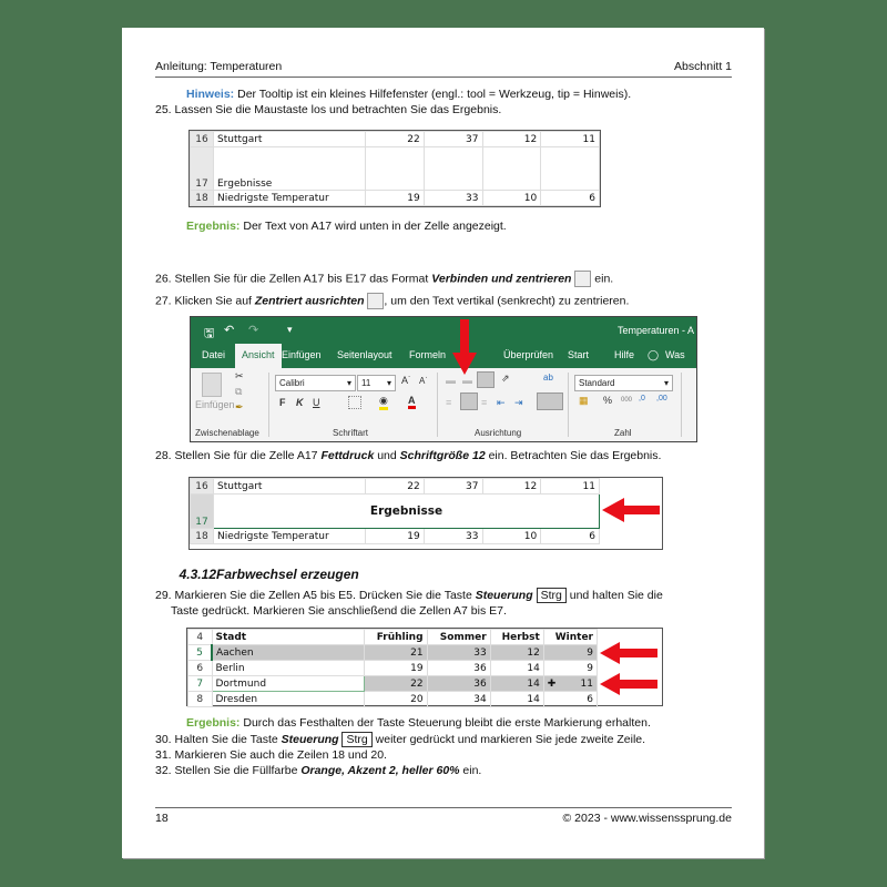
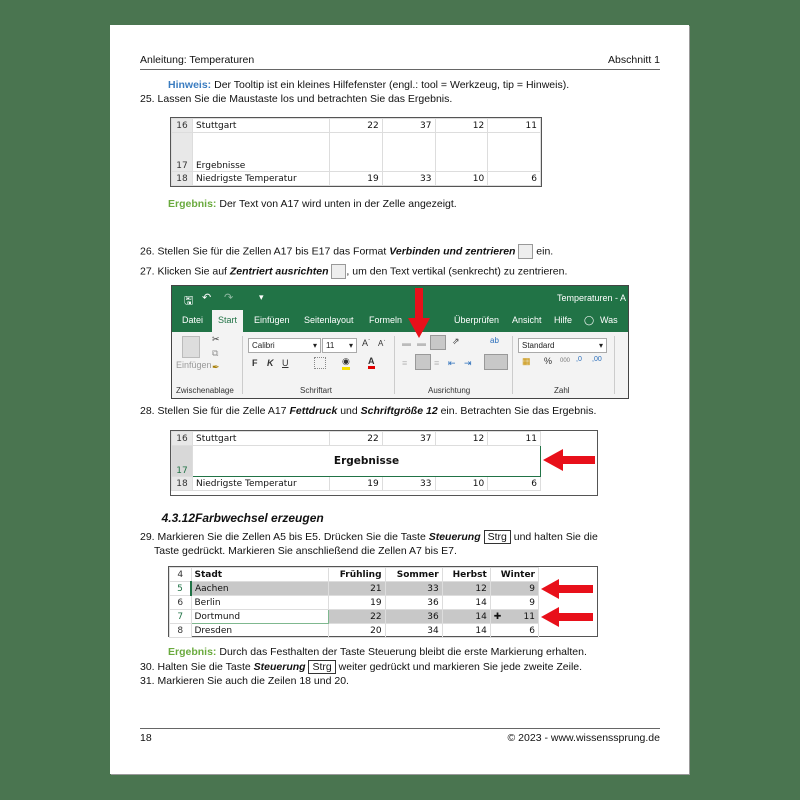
  Anleitung: Temperaturen
  Abschnitt 1
  Hinweis: Der Tooltip ist ein kleines Hilfefenster (engl.: tool = Werkzeug, tip = Hinweis).
  25. Lassen Sie die Maustaste los und betrachten Sie das Ergebnis.
  16	Stuttgart	22	37	12	11
  17	Ergebnisse
  18	Niedrigste Temperatur	19	33	10	6
  Ergebnis: Der Text von A17 wird unten in der Zelle angezeigt.
  26. Stellen Sie für die Zellen A17 bis E17 das Format Verbinden und zentrieren ein.
  27. Klicken Sie auf Zentriert ausrichten , um den Text vertikal (senkrecht) zu zentrieren.
  🖫
  ↶
  ↷
  ▾
  Temperaturen - A
  Datei
- Ansicht
+ Start
  Einfügen
  Seitenlayout
  Formeln
  Überprüfen
- Start
+ Ansicht
  Hilfe
  ◯
  Was
  Einfügen
  ✂
  ⧉
  ✒
  Zwischenablage
  Calibri
  ▾
  11
  ▾
  A˙
  A˙
  F
  K
  U
  ◉
  A
  Schriftart
  ▬
  ▬
  ⇗
  ≡
  ≡
  ⇤
  ⇥
  ab
  Ausrichtung
  Standard
  ▾
  ▦
  %
  Zahl
  28. Stellen Sie für die Zelle A17 Fettdruck und Schriftgröße 12 ein. Betrachten Sie das Ergebnis.
  16	Stuttgart	22	37	12	11
  17	Ergebnisse
  18	Niedrigste Temperatur	19	33	10	6
  4.3.12Farbwechsel erzeugen
  29. Markieren Sie die Zellen A5 bis E5. Drücken Sie die Taste Steuerung Strg und halten Sie die
  Taste gedrückt. Markieren Sie anschließend die Zellen A7 bis E7.
  4	Stadt	Frühling	Sommer	Herbst	Winter
  5	Aachen	21	33	12	9
  6	Berlin	19	36	14	9
  7	Dortmund	22	36	14	✚ 11
  8	Dresden	20	34	14	6
  Ergebnis: Durch das Festhalten der Taste Steuerung bleibt die erste Markierung erhalten.
  30. Halten Sie die Taste Steuerung Strg weiter gedrückt und markieren Sie jede zweite Zeile.
  31. Markieren Sie auch die Zeilen 18 und 20.
- 32. Stellen Sie die Füllfarbe Orange, Akzent 2, heller 60% ein.
  18
  © 2023 - www.wissenssprung.de
